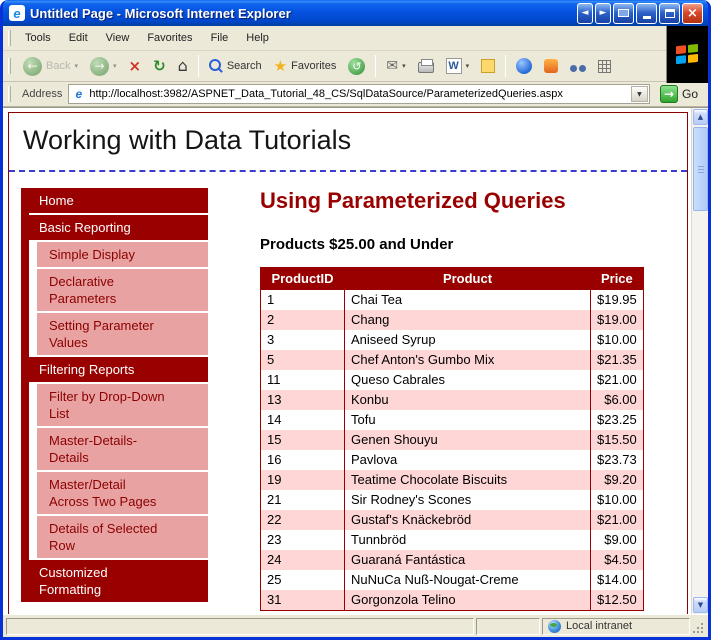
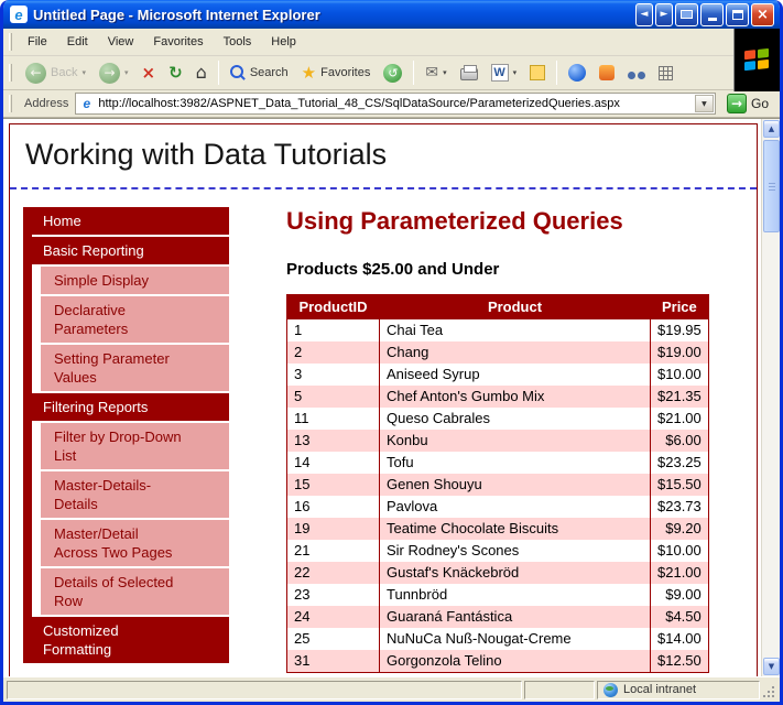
  e
  Untitled Page - Microsoft Internet Explorer
  ◄
  ►
  ×
- Tools
+ File
  Edit
  View
  Favorites
- File
+ Tools
  Help
  ←
  Back
  ▾
  →
  ▾
  ×
  ↻
  ⌂
  Search
  ★
  Favorites
  ↺
  ✉
  ▾
  W
  ▾
  Address
  e
  http://localhost:3982/ASPNET_Data_Tutorial_48_CS/SqlDataSource/ParameterizedQueries.aspx
  →
  Go
  Working with Data Tutorials
  Home
  Basic Reporting
  Simple Display
  Declarative Parameters
  Setting Parameter Values
  Filtering Reports
  Filter by Drop-Down List
  Master-Details-Details
  Master/Detail Across Two Pages
  Details of Selected Row
  Customized Formatting
  Using Parameterized Queries
  Products $25.00 and Under
  ProductID	Product	Price
  1	Chai Tea	$19.95
  2	Chang	$19.00
  3	Aniseed Syrup	$10.00
  5	Chef Anton's Gumbo Mix	$21.35
  11	Queso Cabrales	$21.00
  13	Konbu	$6.00
  14	Tofu	$23.25
  15	Genen Shouyu	$15.50
  16	Pavlova	$23.73
  19	Teatime Chocolate Biscuits	$9.20
  21	Sir Rodney's Scones	$10.00
  22	Gustaf's Knäckebröd	$21.00
  23	Tunnbröd	$9.00
  24	Guaraná Fantástica	$4.50
  25	NuNuCa Nuß-Nougat-Creme	$14.00
  31	Gorgonzola Telino	$12.50
  ▲
  ▼
  Local intranet
